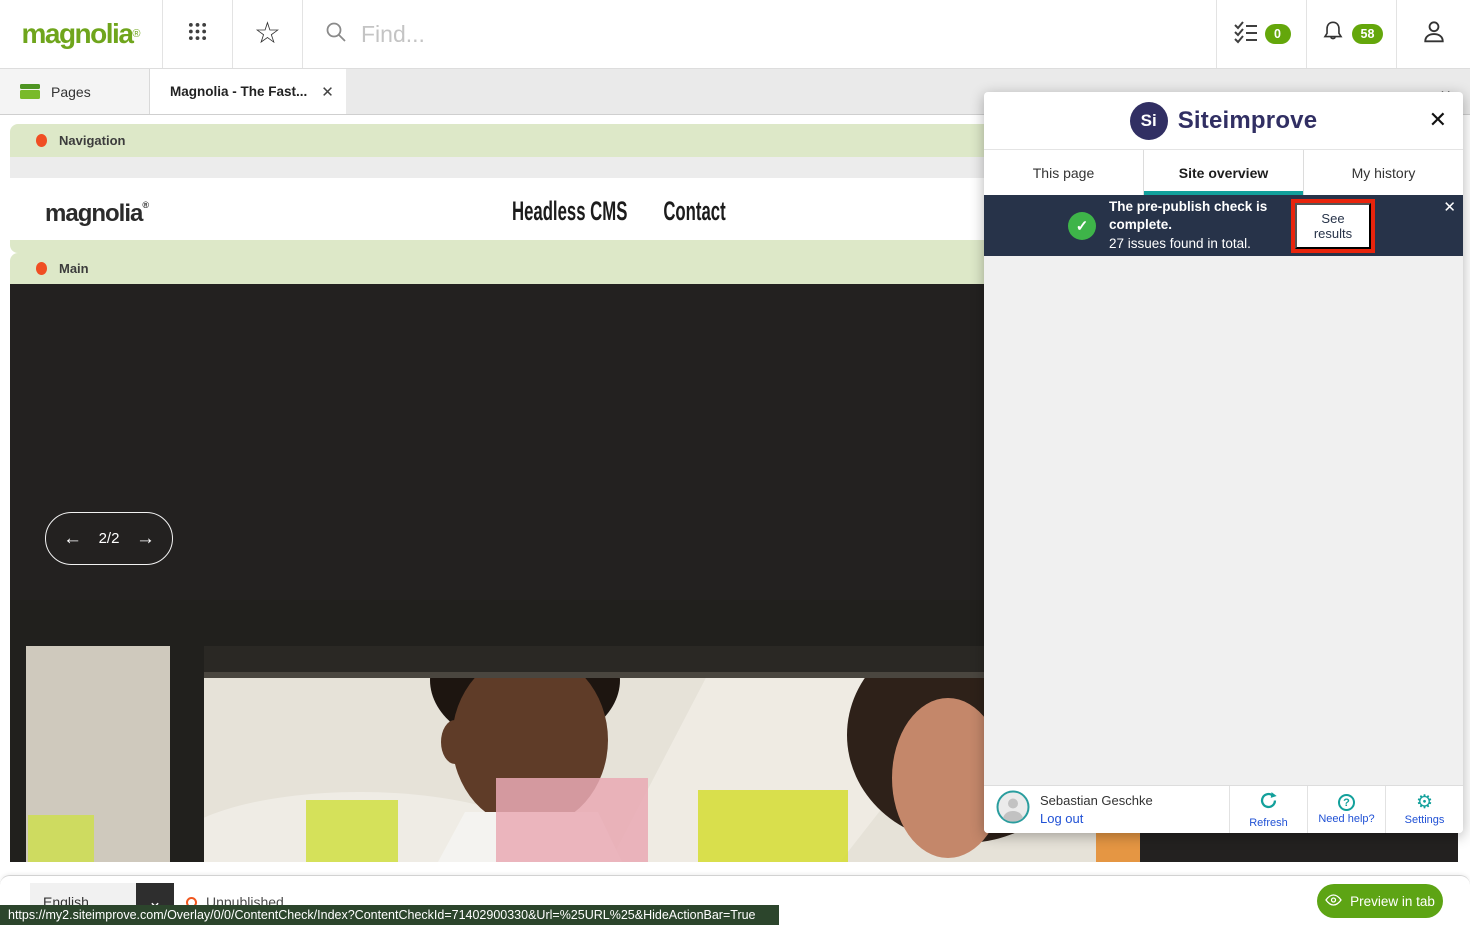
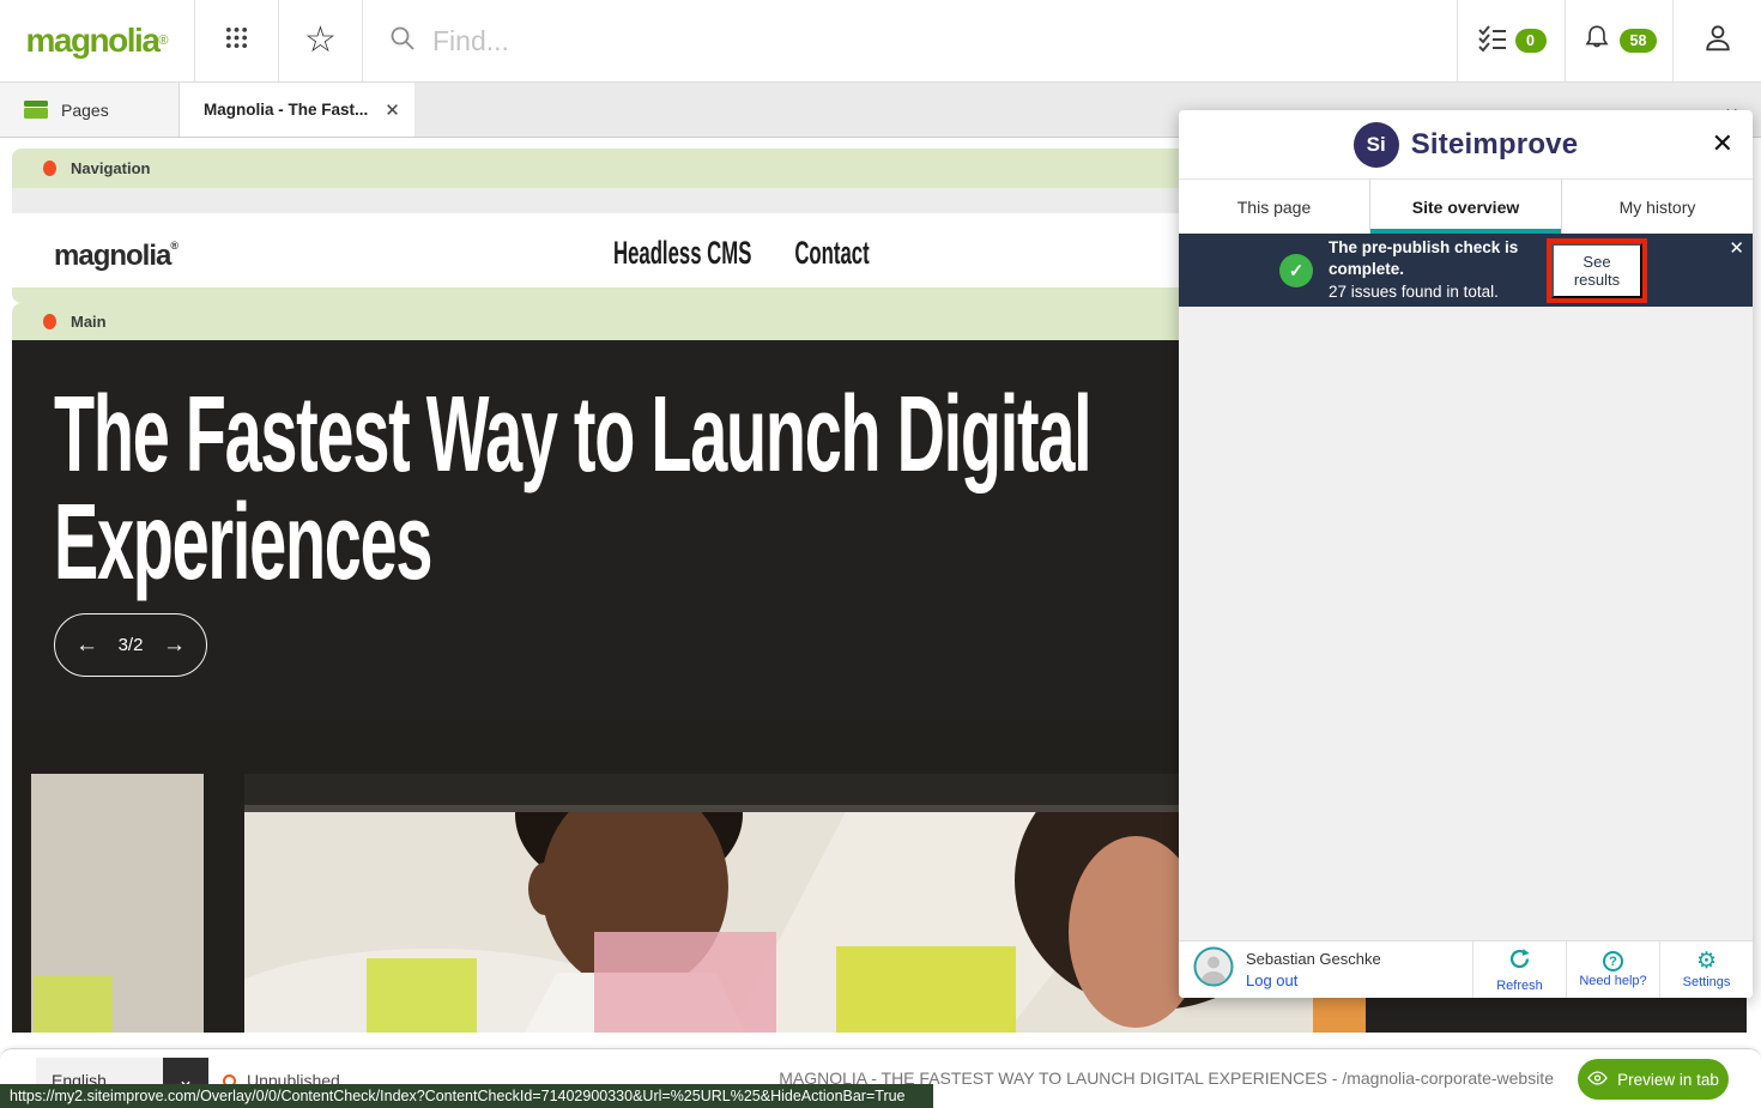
  magnolia
  ®
  ☆
  Find...
  0
  58
  Pages
  Magnolia - The Fast...
  ✕
  ⌄
  Navigation
  magnolia®
  Headless CMS
  Contact
  Main
+ The Fastest Way to Launch Digital
+ Experiences
  ←
- 2/2
+ 3/2
  →
  English
  ⌄
  Unpublished
+ MAGNOLIA - THE FASTEST WAY TO LAUNCH DIGITAL EXPERIENCES - /magnolia-corporate-website
  Preview in tab
  https://my2.siteimprove.com/Overlay/0/0/ContentCheck/Index?ContentCheckId=71402900330&Url=%25URL%25&HideActionBar=True
  Si
  Siteimprove
  ✕
  This page
  Site overview
  My history
  ✓
  The pre-publish check is complete.
  27 issues found in total.
  See results
  ✕
  Sebastian Geschke
  Log out
  Refresh
  ?
  Need help?
  ⚙
  Settings
